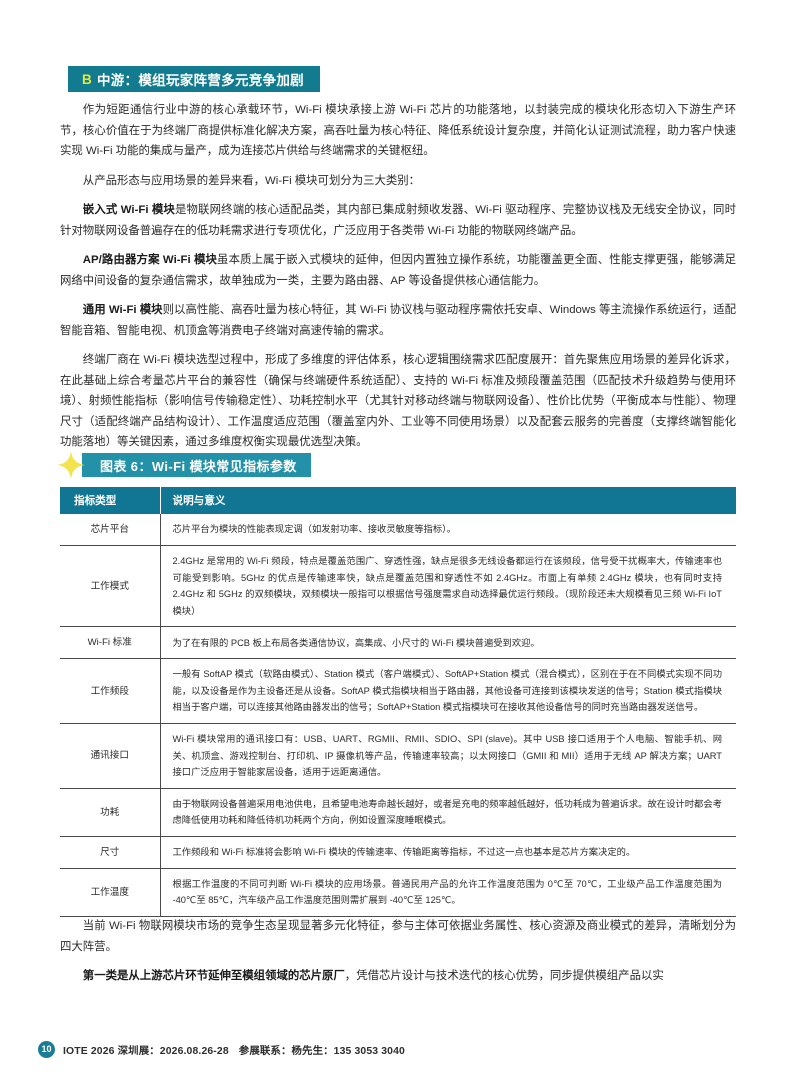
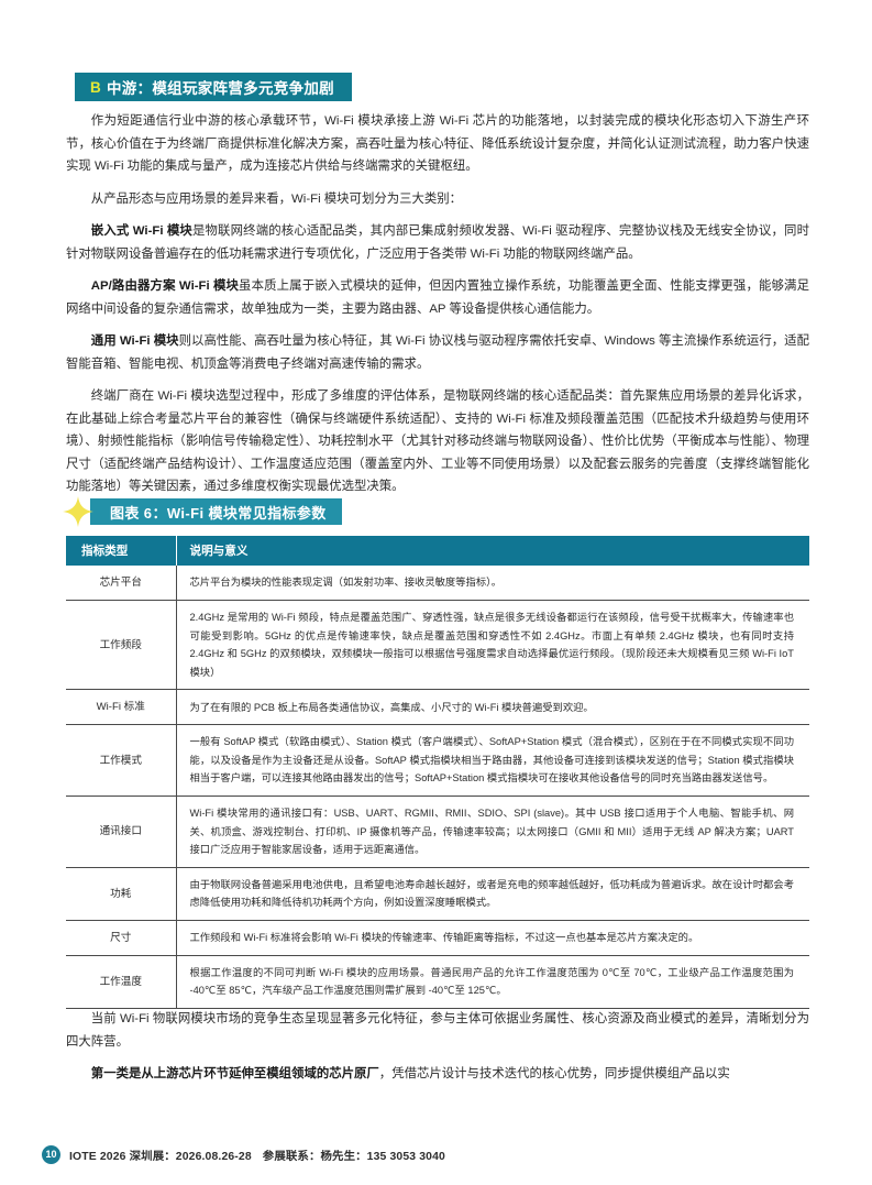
  B
  中游：模组玩家阵营多元竞争加剧
  作为短距通信行业中游的核心承载环节，Wi-Fi 模块承接上游 Wi-Fi 芯片的功能落地，以封装完成的模块化形态切入下游生产环节，核心价值在于为终端厂商提供标准化解决方案，高吞吐量为核心特征、降低系统设计复杂度，并简化认证测试流程，助力客户快速实现 Wi-Fi 功能的集成与量产，成为连接芯片供给与终端需求的关键枢纽。
  从产品形态与应用场景的差异来看，Wi-Fi 模块可划分为三大类别：
  嵌入式 Wi-Fi 模块是物联网终端的核心适配品类，其内部已集成射频收发器、Wi-Fi 驱动程序、完整协议栈及无线安全协议，同时针对物联网设备普遍存在的低功耗需求进行专项优化，广泛应用于各类带 Wi-Fi 功能的物联网终端产品。
  AP/路由器方案 Wi-Fi 模块虽本质上属于嵌入式模块的延伸，但因内置独立操作系统，功能覆盖更全面、性能支撑更强，能够满足网络中间设备的复杂通信需求，故单独成为一类，主要为路由器、AP 等设备提供核心通信能力。
  通用 Wi-Fi 模块则以高性能、高吞吐量为核心特征，其 Wi-Fi 协议栈与驱动程序需依托安卓、Windows 等主流操作系统运行，适配智能音箱、智能电视、机顶盒等消费电子终端对高速传输的需求。
- 终端厂商在 Wi-Fi 模块选型过程中，形成了多维度的评估体系，核心逻辑围绕需求匹配度展开：首先聚焦应用场景的差异化诉求，在此基础上综合考量芯片平台的兼容性（确保与终端硬件系统适配）、支持的 Wi-Fi 标准及频段覆盖范围（匹配技术升级趋势与使用环境）、射频性能指标（影响信号传输稳定性）、功耗控制水平（尤其针对移动终端与物联网设备）、性价比优势（平衡成本与性能）、物理尺寸（适配终端产品结构设计）、工作温度适应范围（覆盖室内外、工业等不同使用场景）以及配套云服务的完善度（支撑终端智能化功能落地）等关键因素，通过多维度权衡实现最优选型决策。
+ 终端厂商在 Wi-Fi 模块选型过程中，形成了多维度的评估体系，是物联网终端的核心适配品类：首先聚焦应用场景的差异化诉求，在此基础上综合考量芯片平台的兼容性（确保与终端硬件系统适配）、支持的 Wi-Fi 标准及频段覆盖范围（匹配技术升级趋势与使用环境）、射频性能指标（影响信号传输稳定性）、功耗控制水平（尤其针对移动终端与物联网设备）、性价比优势（平衡成本与性能）、物理尺寸（适配终端产品结构设计）、工作温度适应范围（覆盖室内外、工业等不同使用场景）以及配套云服务的完善度（支撑终端智能化功能落地）等关键因素，通过多维度权衡实现最优选型决策。
  图表 6：Wi-Fi 模块常见指标参数
  指标类型	说明与意义
  芯片平台	芯片平台为模块的性能表现定调（如发射功率、接收灵敏度等指标）。
- 工作模式	2.4GHz 是常用的 Wi-Fi 频段，特点是覆盖范围广、穿透性强，缺点是很多无线设备都运行在该频段，信号受干扰概率大，传输速率也可能受到影响。5GHz 的优点是传输速率快，缺点是覆盖范围和穿透性不如 2.4GHz。市面上有单频 2.4GHz 模块，也有同时支持 2.4GHz 和 5GHz 的双频模块，双频模块一般指可以根据信号强度需求自动选择最优运行频段。（现阶段还未大规模看见三频 Wi-Fi IoT 模块）
+ 工作频段	2.4GHz 是常用的 Wi-Fi 频段，特点是覆盖范围广、穿透性强，缺点是很多无线设备都运行在该频段，信号受干扰概率大，传输速率也可能受到影响。5GHz 的优点是传输速率快，缺点是覆盖范围和穿透性不如 2.4GHz。市面上有单频 2.4GHz 模块，也有同时支持 2.4GHz 和 5GHz 的双频模块，双频模块一般指可以根据信号强度需求自动选择最优运行频段。（现阶段还未大规模看见三频 Wi-Fi IoT 模块）
  Wi-Fi 标准	为了在有限的 PCB 板上布局各类通信协议，高集成、小尺寸的 Wi-Fi 模块普遍受到欢迎。
- 工作频段	一般有 SoftAP 模式（软路由模式）、Station 模式（客户端模式）、SoftAP+Station 模式（混合模式），区别在于在不同模式实现不同功能，以及设备是作为主设备还是从设备。SoftAP 模式指模块相当于路由器，其他设备可连接到该模块发送的信号；Station 模式指模块相当于客户端，可以连接其他路由器发出的信号；SoftAP+Station 模式指模块可在接收其他设备信号的同时充当路由器发送信号。
+ 工作模式	一般有 SoftAP 模式（软路由模式）、Station 模式（客户端模式）、SoftAP+Station 模式（混合模式），区别在于在不同模式实现不同功能，以及设备是作为主设备还是从设备。SoftAP 模式指模块相当于路由器，其他设备可连接到该模块发送的信号；Station 模式指模块相当于客户端，可以连接其他路由器发出的信号；SoftAP+Station 模式指模块可在接收其他设备信号的同时充当路由器发送信号。
  通讯接口	Wi-Fi 模块常用的通讯接口有：USB、UART、RGMII、RMII、SDIO、SPI (slave)。其中 USB 接口适用于个人电脑、智能手机、网关、机顶盒、游戏控制台、打印机、IP 摄像机等产品，传输速率较高；以太网接口（GMII 和 MII）适用于无线 AP 解决方案；UART 接口广泛应用于智能家居设备，适用于远距离通信。
  功耗	由于物联网设备普遍采用电池供电，且希望电池寿命越长越好，或者是充电的频率越低越好，低功耗成为普遍诉求。故在设计时都会考虑降低使用功耗和降低待机功耗两个方向，例如设置深度睡眠模式。
  尺寸	工作频段和 Wi-Fi 标准将会影响 Wi-Fi 模块的传输速率、传输距离等指标，不过这一点也基本是芯片方案决定的。
  工作温度	根据工作温度的不同可判断 Wi-Fi 模块的应用场景。普通民用产品的允许工作温度范围为 0℃至 70℃，工业级产品工作温度范围为 -40℃至 85℃，汽车级产品工作温度范围则需扩展到 -40℃至 125℃。
  当前 Wi-Fi 物联网模块市场的竞争生态呈现显著多元化特征，参与主体可依据业务属性、核心资源及商业模式的差异，清晰划分为四大阵营。
  第一类是从上游芯片环节延伸至模组领域的芯片原厂，凭借芯片设计与技术迭代的核心优势，同步提供模组产品以实
  10
  IOTE 2026 深圳展：2026.08.26-28 参展联系：杨先生：135 3053 3040
